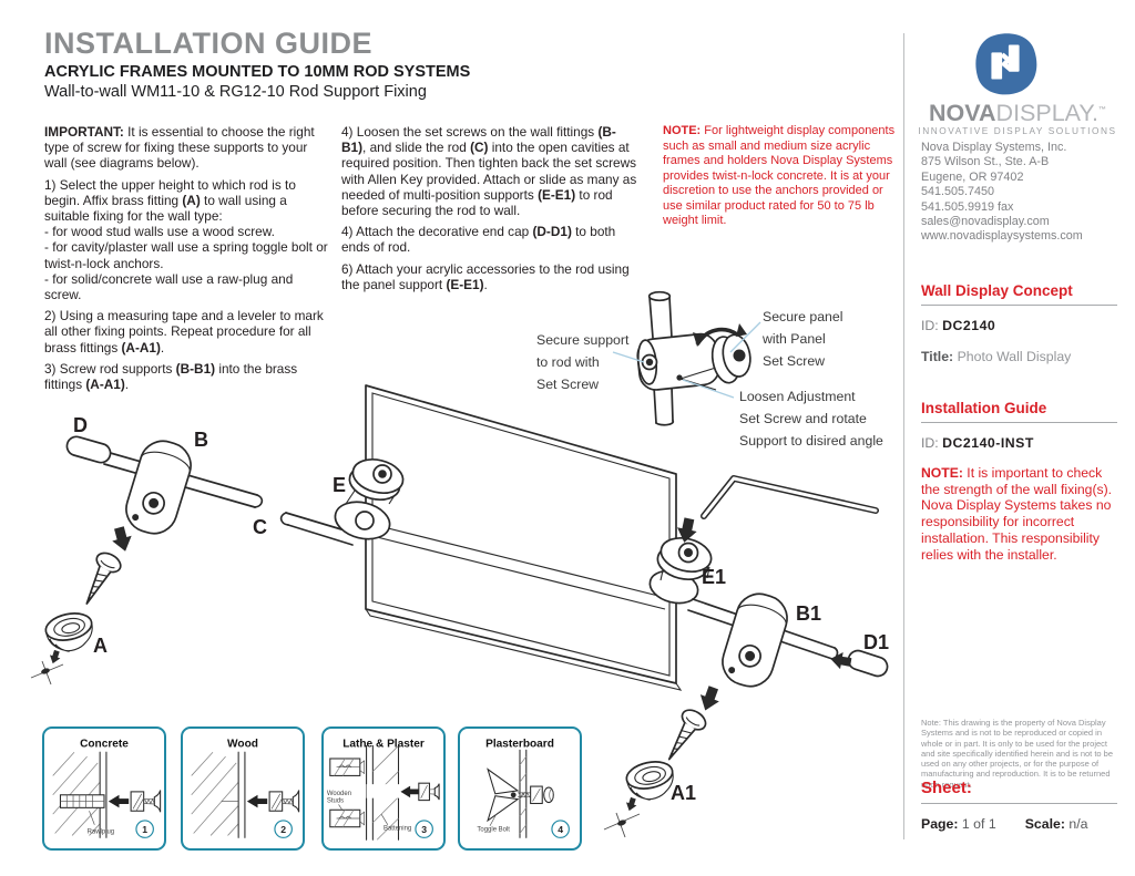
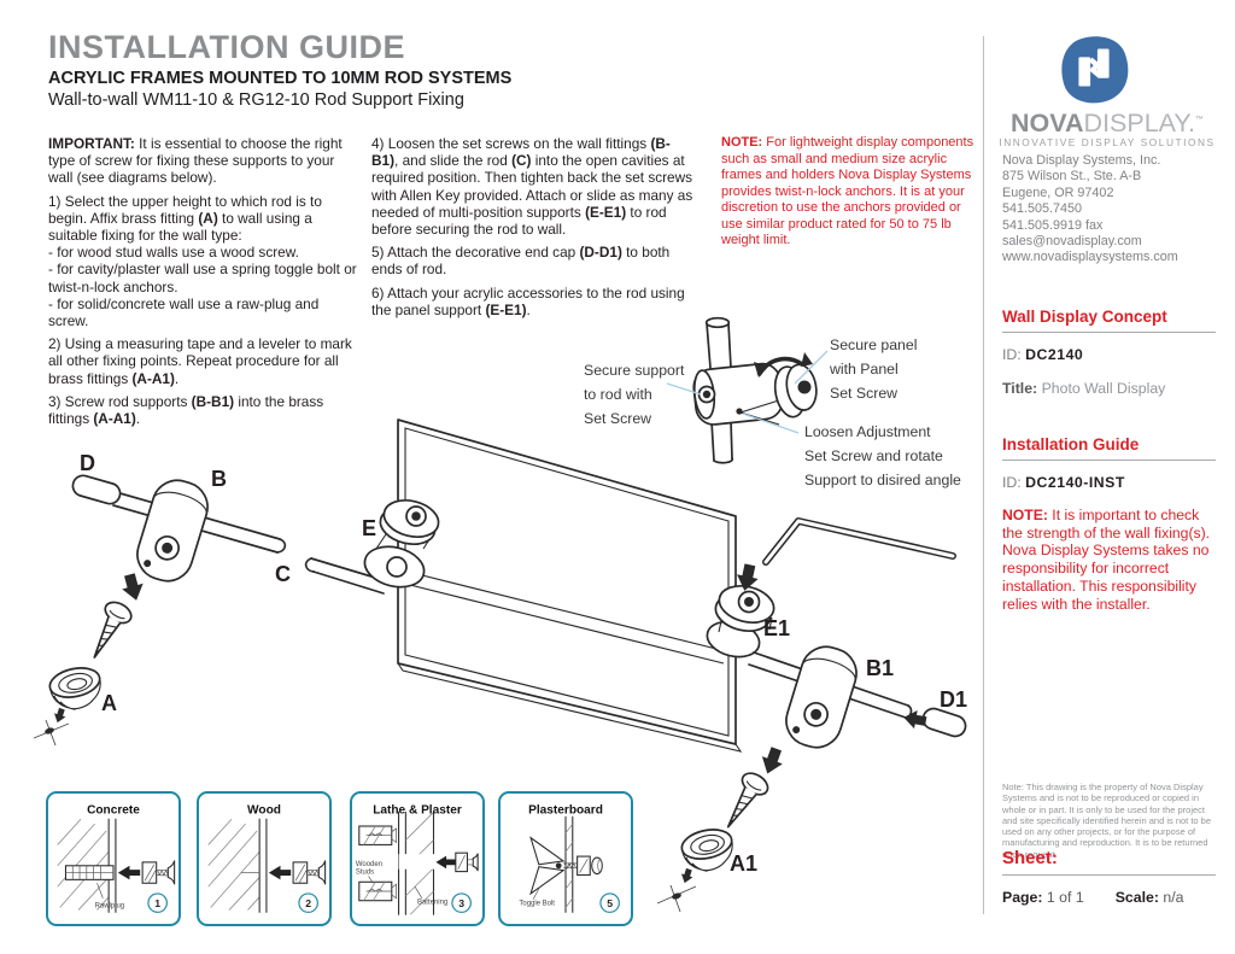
  INSTALLATION GUIDE
  ACRYLIC FRAMES MOUNTED TO 10MM ROD SYSTEMS
  Wall-to-wall WM11-10 & RG12-10 Rod Support Fixing
  IMPORTANT: It is essential to choose the right type of screw for fixing these supports to your wall (see diagrams below).
  1) Select the upper height to which rod is to begin. Affix brass fitting (A) to wall using a suitable fixing for the wall type:
  - for wood stud walls use a wood screw.
  - for cavity/plaster wall use a spring toggle bolt or twist-n-lock anchors.
  - for solid/concrete wall use a raw-plug and screw.
  2) Using a measuring tape and a leveler to mark all other fixing points. Repeat procedure for all brass fittings (A-A1).
  3) Screw rod supports (B-B1) into the brass fittings (A-A1).
  4) Loosen the set screws on the wall fittings (B-B1), and slide the rod (C) into the open cavities at required position. Then tighten back the set screws with Allen Key provided. Attach or slide as many as needed of multi-position supports (E-E1) to rod before securing the rod to wall.
- 4) Attach the decorative end cap (D-D1) to both ends of rod.
+ 5) Attach the decorative end cap (D-D1) to both ends of rod.
  6) Attach your acrylic accessories to the rod using the panel support (E-E1).
- NOTE: For lightweight display components such as small and medium size acrylic frames and holders Nova Display Systems provides twist-n-lock concrete. It is at your discretion to use the anchors provided or use similar product rated for 50 to 75 lb weight limit.
+ NOTE: For lightweight display components such as small and medium size acrylic frames and holders Nova Display Systems provides twist-n-lock anchors. It is at your discretion to use the anchors provided or use similar product rated for 50 to 75 lb weight limit.
  NOVADISPLAY.
  INNOVATIVE DISPLAY SOLUTIONS
  Nova Display Systems, Inc.
  875 Wilson St., Ste. A-B
  Eugene, OR 97402
  541.505.7450
  541.505.9919 fax
  sales@novadisplay.com
  www.novadisplaysystems.com
  Wall Display Concept
  ID: DC2140
  Title: Photo Wall Display
  Installation Guide
  ID: DC2140-INST
  NOTE: It is important to check the strength of the wall fixing(s). Nova Display Systems takes no responsibility for incorrect installation. This responsibility relies with the installer.
  Note: This drawing is the property of Nova Display Systems and is not to be reproduced or copied in whole or in part. It is only to be used for the project and site specifically identified herein and is not to be used on any other projects, or for the purpose of manufacturing and reproduction. It is to be returned upon request.
  Sheet:
  Page: 1 of 1 Scale: n/a
  D
  B
  E
  C
  A
  E1
  B1
  D1
  A1
  Secure support
  to rod with
  Set Screw
  Secure panel
  with Panel
  Set Screw
  Loosen Adjustment
  Set Screw and rotate
  Support to disired angle
  Concrete
  1
  Wood
  2
  Lathe & Plaster
  3
  Plasterboard
- 4
+ 5
